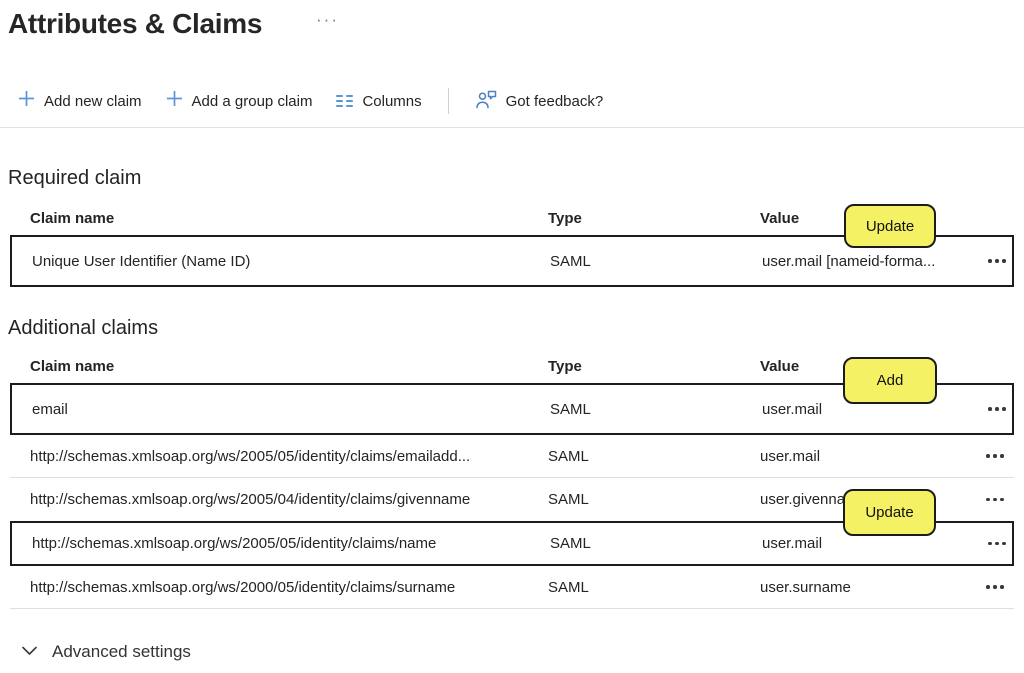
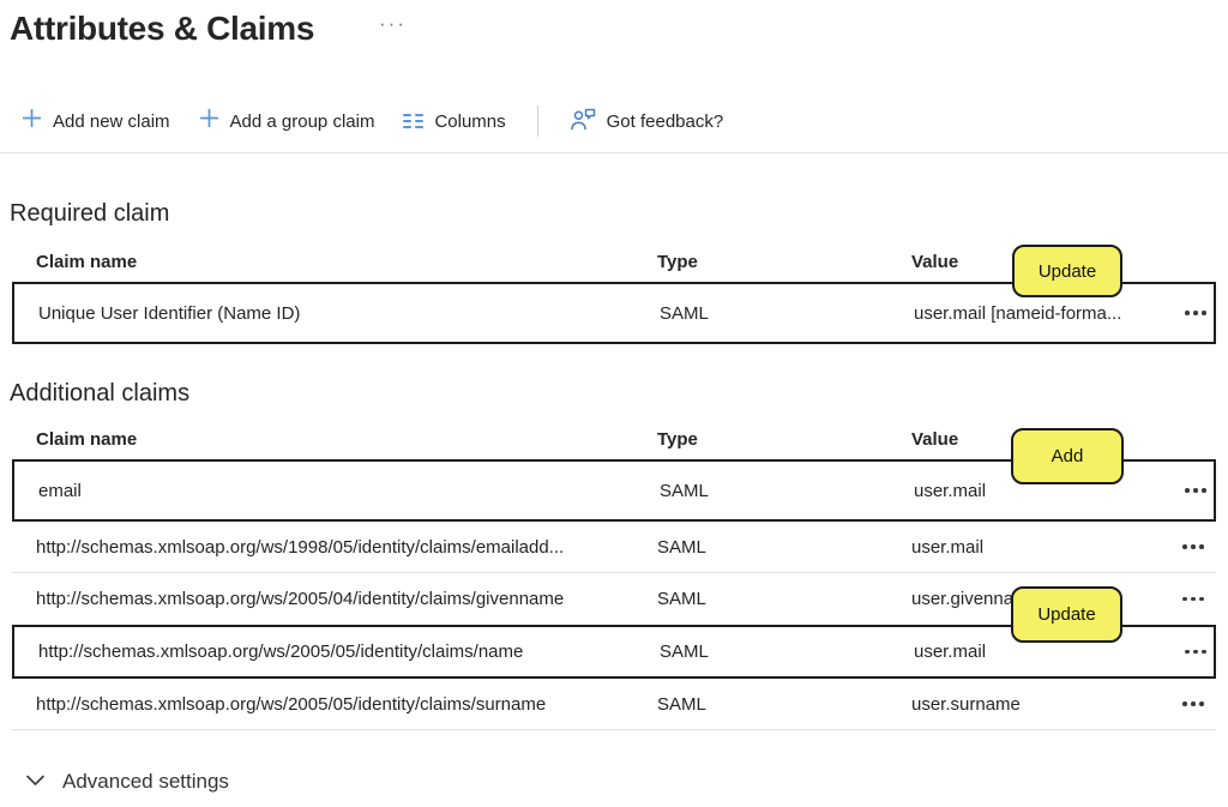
  Attributes & Claims
  ···
  Add new claim
  Add a group claim
  Columns
  Got feedback?
  Required claim
  Claim name
  Type
  Value
  Unique User Identifier (Name ID)
  SAML
  user.mail [nameid-forma...
  Additional claims
  Claim name
  Type
  Value
  email
  SAML
  user.mail
- http://schemas.xmlsoap.org/ws/2005/05/identity/claims/emailadd...
+ http://schemas.xmlsoap.org/ws/1998/05/identity/claims/emailadd...
  SAML
  user.mail
  http://schemas.xmlsoap.org/ws/2005/04/identity/claims/givenname
  SAML
  user.givenna
  http://schemas.xmlsoap.org/ws/2005/05/identity/claims/name
  SAML
  user.mail
- http://schemas.xmlsoap.org/ws/2000/05/identity/claims/surname
+ http://schemas.xmlsoap.org/ws/2005/05/identity/claims/surname
  SAML
  user.surname
  Advanced settings
  Update
  Add
  Update
